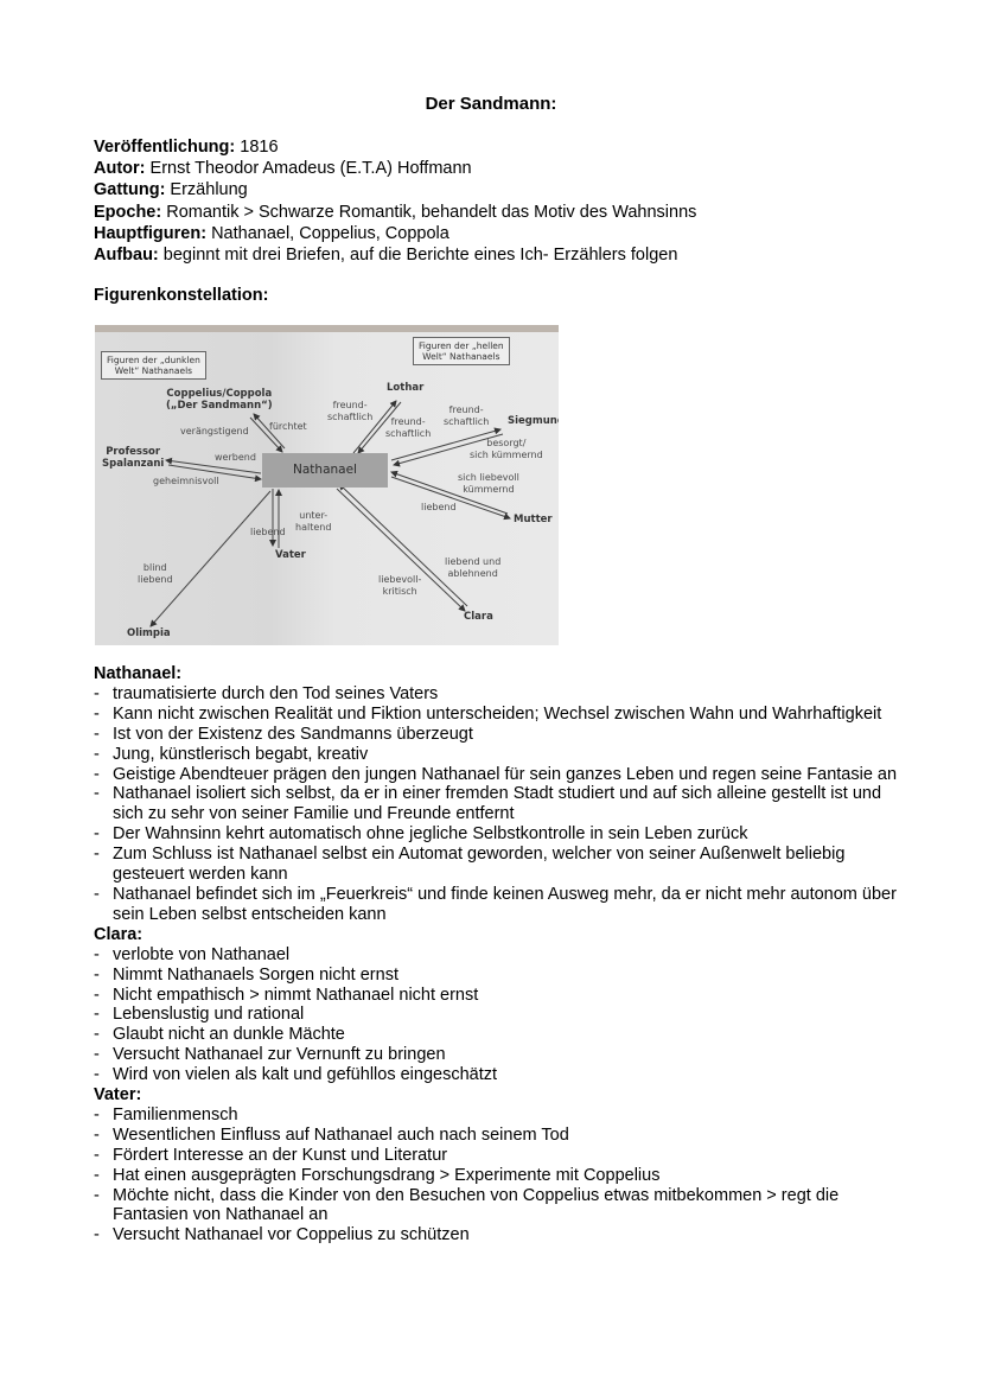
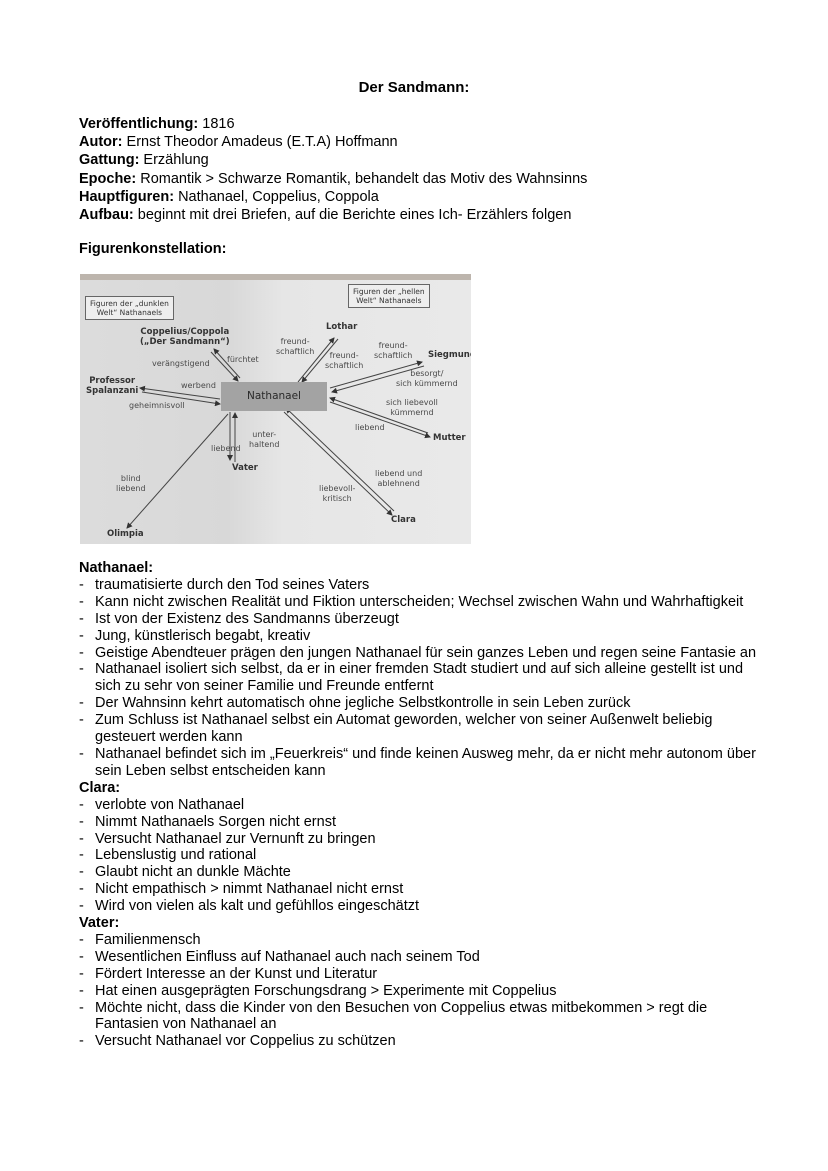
  Der Sandmann:
  Veröffentlichung: 1816
  Autor: Ernst Theodor Amadeus (E.T.A) Hoffmann
  Gattung: Erzählung
  Epoche: Romantik > Schwarze Romantik, behandelt das Motiv des Wahnsinns
  Hauptfiguren: Nathanael, Coppelius, Coppola
  Aufbau: beginnt mit drei Briefen, auf die Berichte eines Ich- Erzählers folgen
  Figurenkonstellation:
  Figuren der „dunklen
  Welt“ Nathanaels
  Figuren der „hellen
  Welt“ Nathanaels
  Nathanael
  Coppelius/Coppola
  („Der Sandmann“)
  Professor
  Spalanzani
  Lothar
  Siegmun
  Mutter
  Vater
  Clara
  Olimpia
  verängstigend
  fürchtet
  werbend
  geheimnisvoll
  freund-
  schaftlich
  freund-
  schaftlich
  freund-
  schaftlich
  besorgt/
  sich kümmernd
  sich liebevoll
  kümmernd
  liebend
  liebend
  unter-
  haltend
  blind
  liebend
  liebevoll-
  kritisch
  liebend und
  ablehnend
  Nathanael:
  -
  traumatisierte durch den Tod seines Vaters
  -
  Kann nicht zwischen Realität und Fiktion unterscheiden; Wechsel zwischen Wahn und Wahrhaftigkeit
  -
  Ist von der Existenz des Sandmanns überzeugt
  -
  Jung, künstlerisch begabt, kreativ
  -
  Geistige Abendteuer prägen den jungen Nathanael für sein ganzes Leben und regen seine Fantasie an
  -
  Nathanael isoliert sich selbst, da er in einer fremden Stadt studiert und auf sich alleine gestellt ist und sich zu sehr von seiner Familie und Freunde entfernt
  -
  Der Wahnsinn kehrt automatisch ohne jegliche Selbstkontrolle in sein Leben zurück
  -
  Zum Schluss ist Nathanael selbst ein Automat geworden, welcher von seiner Außenwelt beliebig gesteuert werden kann
  -
  Nathanael befindet sich im „Feuerkreis“ und finde keinen Ausweg mehr, da er nicht mehr autonom über sein Leben selbst entscheiden kann
  Clara:
  -
  verlobte von Nathanael
  -
  Nimmt Nathanaels Sorgen nicht ernst
  -
- Nicht empathisch > nimmt Nathanael nicht ernst
+ Versucht Nathanael zur Vernunft zu bringen
  -
  Lebenslustig und rational
  -
  Glaubt nicht an dunkle Mächte
  -
- Versucht Nathanael zur Vernunft zu bringen
+ Nicht empathisch > nimmt Nathanael nicht ernst
  -
  Wird von vielen als kalt und gefühllos eingeschätzt
  Vater:
  -
  Familienmensch
  -
  Wesentlichen Einfluss auf Nathanael auch nach seinem Tod
  -
  Fördert Interesse an der Kunst und Literatur
  -
  Hat einen ausgeprägten Forschungsdrang > Experimente mit Coppelius
  -
  Möchte nicht, dass die Kinder von den Besuchen von Coppelius etwas mitbekommen > regt die Fantasien von Nathanael an
  -
  Versucht Nathanael vor Coppelius zu schützen
